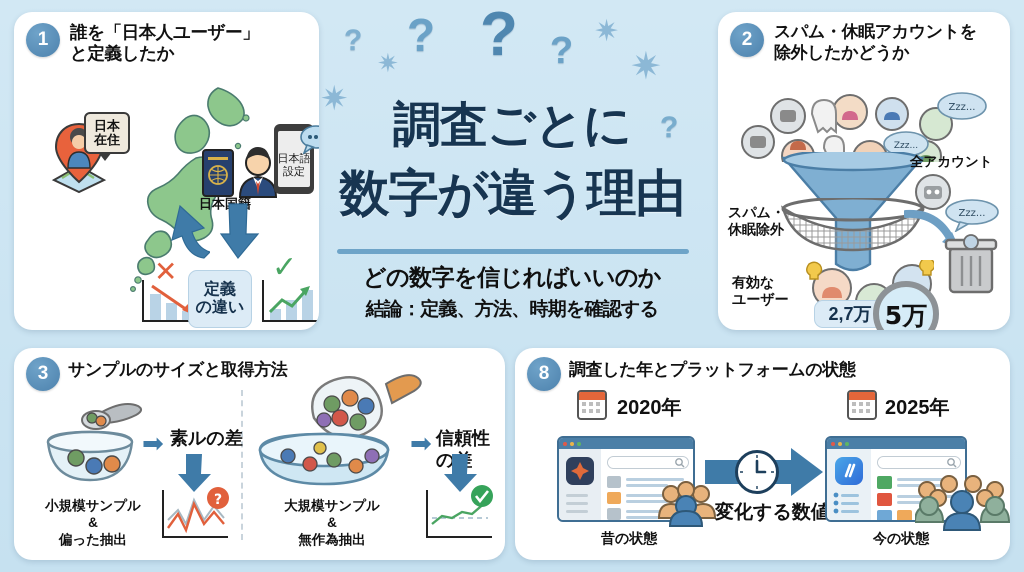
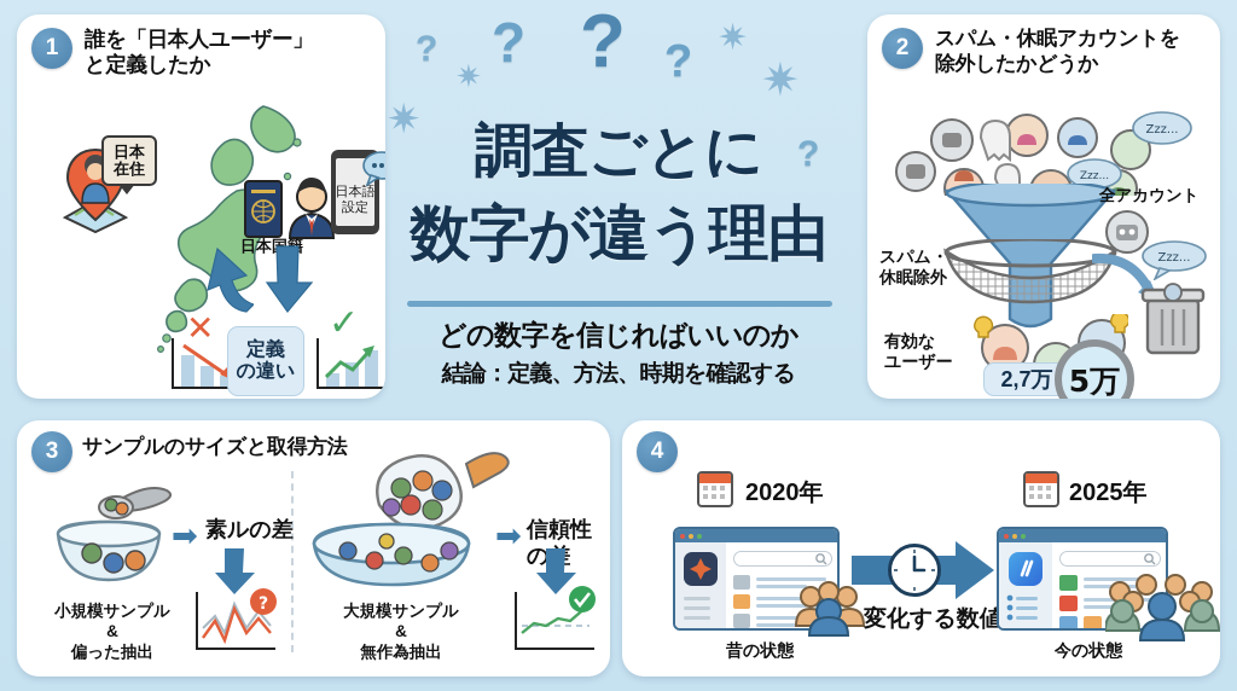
  ?
  ?
  ?
  ?
  ?
  ✷
  ✷
  ✷
  ✷
  調査ごとに
  数字が違う理由
  どの数字を信じればいいのか
  結論：定義、方法、時期を確認する
  1
  誰を「日本人ユーザー」
  と定義したか
  日本
  在住
  日本語
  設定
  ✕
  定義
  の違い
  ✓
  2
  スパム・休眠アカウントを
  除外したかどうか
  Zzz...
  Zzz...
  全アカウント
  スパム・
  休眠除外
  有効な
  ユーザー
  Zzz...
  2,7万
  5万
  3
  サンプルのサイズと取得方法
  ➡
  素ルの差
  小規模サンプル
  &
  偏った抽出
  ?
  ➡
  信頼性の
  大規模サンプル
  &
  無作為抽出
- 8
+ 4
- 調査した年とプラットフォームの状態
  2020年
  昔の状態
  変化する数値
  2025年
  今の状態
